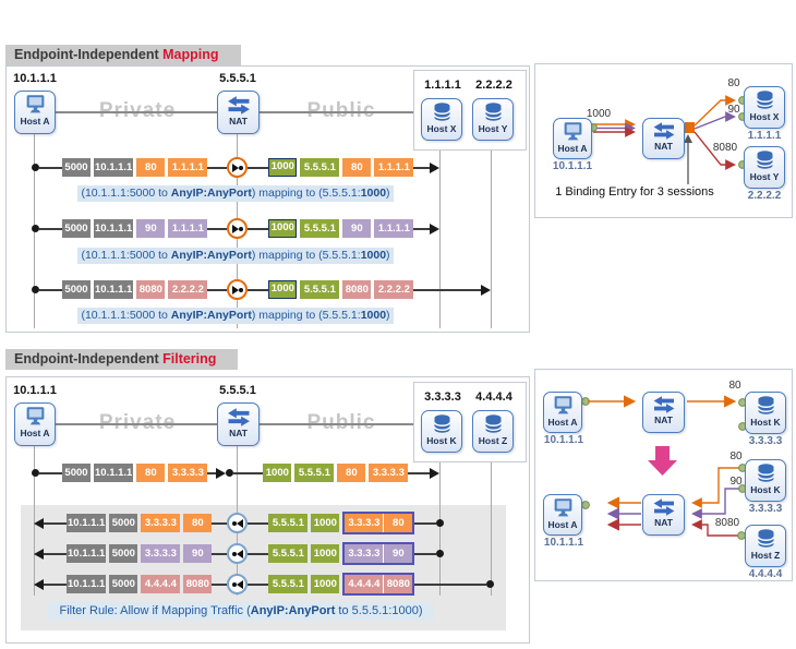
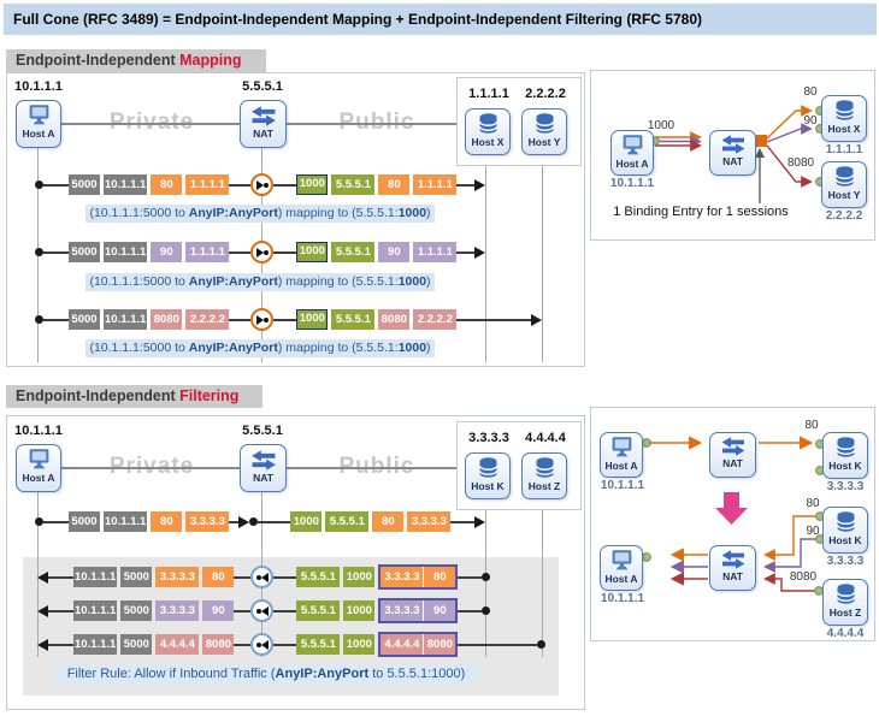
+ Full Cone (RFC 3489) = Endpoint-Independent Mapping + Endpoint-Independent Filtering (RFC 5780)
  Endpoint-Independent Mapping
  10.1.1.1
  Host A
  5.5.5.1
  NAT
  1.1.1.1
  2.2.2.2
  Host X
  Host Y
  5000
  10.1.1.1
  80
  1.1.1.1
  1000
  5.5.5.1
  80
  1.1.1.1
  (10.1.1.1:5000 to AnyIP:AnyPort) mapping to (5.5.5.1:1000)
  5000
  10.1.1.1
  90
  1.1.1.1
  1000
  5.5.5.1
  90
  1.1.1.1
  (10.1.1.1:5000 to AnyIP:AnyPort) mapping to (5.5.5.1:1000)
  5000
  10.1.1.1
  8080
  2.2.2.2
  1000
  5.5.5.1
  8080
  2.2.2.2
  (10.1.1.1:5000 to AnyIP:AnyPort) mapping to (5.5.5.1:1000)
  1000
  80
  90
  8080
  Host A
  10.1.1.1
  NAT
  Host X
  1.1.1.1
  Host Y
  2.2.2.2
- 1 Binding Entry for 3 sessions
+ 1 Binding Entry for 1 sessions
  Endpoint-Independent Filtering
  10.1.1.1
  Host A
  5.5.5.1
  NAT
  3.3.3.3
  4.4.4.4
  Host K
  Host Z
  5000
  10.1.1.1
  80
  3.3.3.3
  1000
  5.5.5.1
  80
  3.3.3.3
  10.1.1.1
  5000
  3.3.3.3
  80
  5.5.5.1
  1000
  3.3.3.3
  80
  10.1.1.1
  5000
  3.3.3.3
  90
  5.5.5.1
  1000
  3.3.3.3
  90
  10.1.1.1
  5000
  4.4.4.4
  8080
  5.5.5.1
  1000
  4.4.4.4
  8080
- Filter Rule: Allow if Mapping Traffic (AnyIP:AnyPort to 5.5.5.1:1000)
+ Filter Rule: Allow if Inbound Traffic (AnyIP:AnyPort to 5.5.5.1:1000)
  80
  Host A
  10.1.1.1
  NAT
  Host K
  3.3.3.3
  80
  90
  8080
  Host K
  3.3.3.3
  Host A
  10.1.1.1
  NAT
  Host Z
  4.4.4.4
